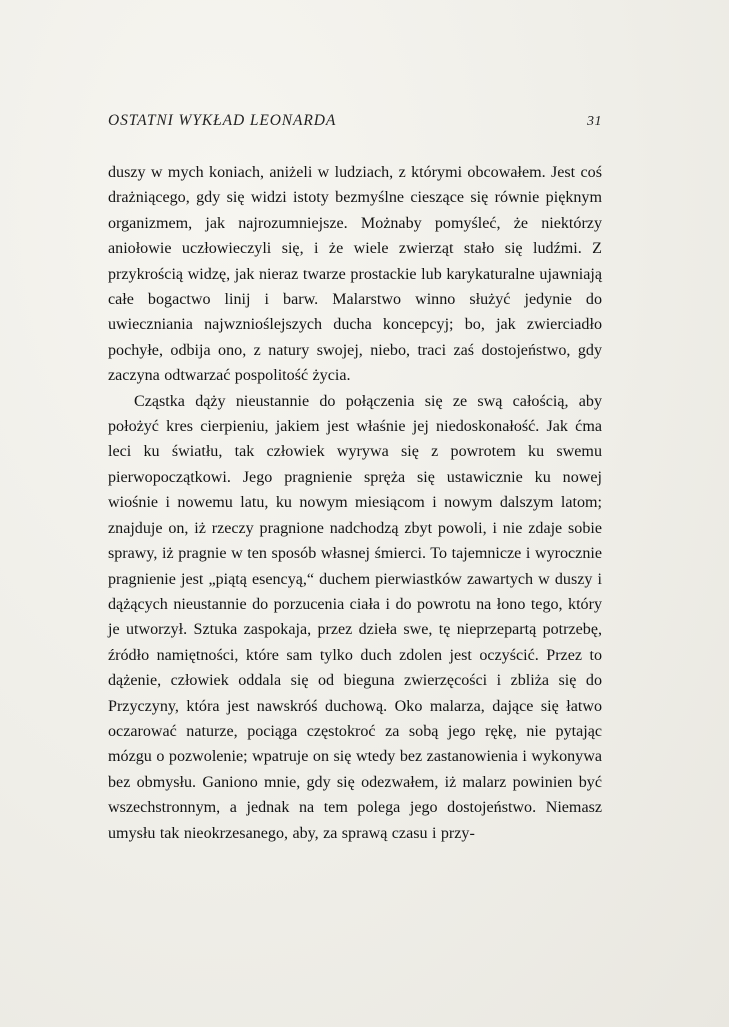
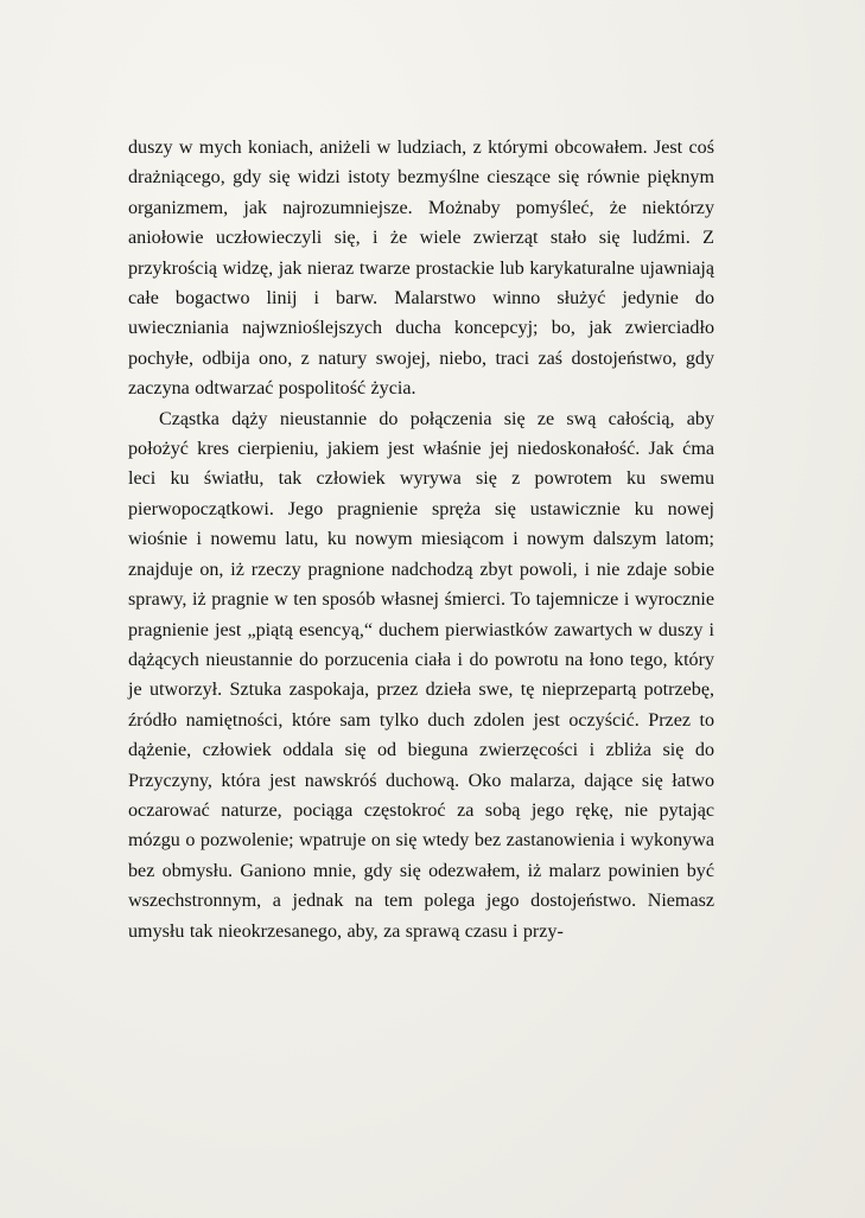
- OSTATNI WYKŁAD LEONARDA
- 31
  duszy w mych koniach, aniżeli w ludziach, z którymi ob­cowałem. Jest coś drażniącego, gdy się widzi istoty bez­myślne cieszące się równie pięknym organizmem, jak naj­rozumniejsze. Możnaby pomyśleć, że niektórzy aniołowie uczłowieczyli się, i że wiele zwierząt stało się ludźmi. Z przykrością widzę, jak nieraz twarze prostackie lub ka­rykaturalne ujawniają całe bogactwo linij i barw. Malar­stwo winno służyć jedynie do uwieczniania najwznioślej­szych ducha koncepcyj; bo, jak zwierciadło pochyłe, od­bija ono, z natury swojej, niebo, traci zaś dostojeństwo, gdy zaczyna odtwarzać pospolitość życia.
  Cząstka dąży nieustannie do połączenia się ze swą całością, aby położyć kres cierpieniu, jakiem jest właśnie jej niedoskonałość. Jak ćma leci ku światłu, tak człowiek wyrywa się z powrotem ku swemu pierwopoczątkowi. Jego pragnienie spręża się ustawicznie ku nowej wiośnie i nowemu latu, ku nowym miesiącom i nowym dalszym latom; znajduje on, iż rzeczy pragnione nadchodzą zbyt powoli, i nie zdaje sobie sprawy, iż pragnie w ten sposób własnej śmierci. To tajemnicze i wyrocznie pragnienie jest „piątą esencyą,“ duchem pierwiastków zawartych w duszy i dążących nieustannie do porzucenia ciała i do powrotu na łono tego, który je utworzył. Sztuka zaspo­kaja, przez dzieła swe, tę nieprzepartą potrzebę, źródło namiętności, które sam tylko duch zdolen jest oczyścić. Przez to dążenie, człowiek oddala się od bieguna zwie­rzęcości i zbliża się do Przyczyny, która jest nawskróś duchową. Oko malarza, dające się łatwo oczarować na­turze, pociąga częstokroć za sobą jego rękę, nie pytając mózgu o pozwolenie; wpatruje on się wtedy bez zastano­wienia i wykonywa bez obmysłu. Ganiono mnie, gdy się odezwałem, iż malarz powinien być wszechstronnym, a jednak na tem polega jego dostojeństwo. Niemasz umysłu tak nieokrzesanego, aby, za sprawą czasu i przy-
